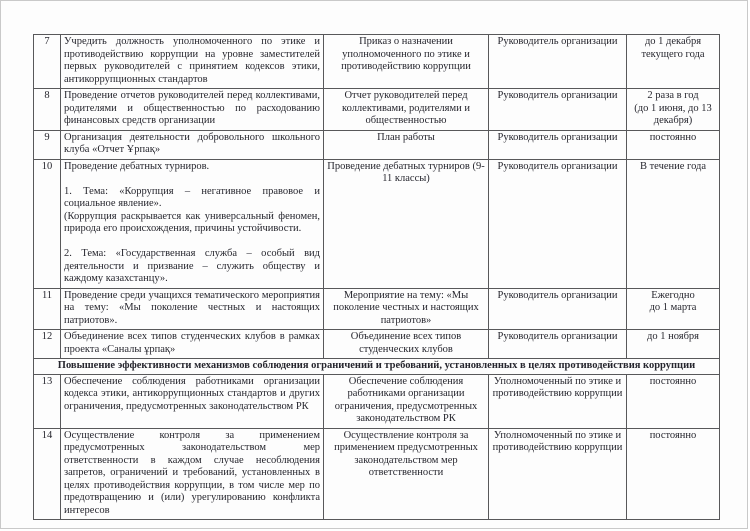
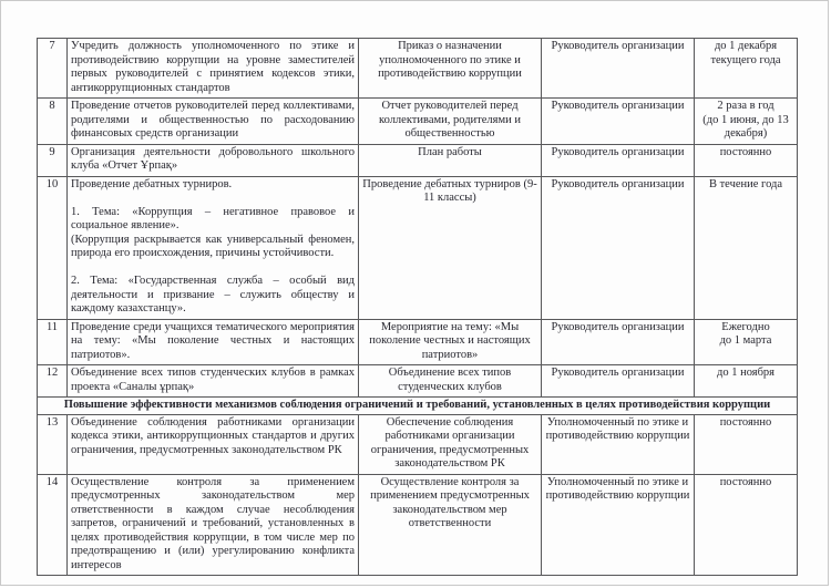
  7	Учредить должность уполномоченного по этике и противодействию коррупции на уровне заместителей первых руководителей с принятием кодексов этики, антикоррупционных стандартов	Приказ о назначении уполномоченного по этике и противодействию коррупции	Руководитель организации	до 1 декабря текущего года
  8	Проведение отчетов руководителей перед коллективами, родителями и общественностью по расходованию финансовых средств организации	Отчет руководителей перед коллективами, родителями и общественностью	Руководитель организации	2 раза в год (до 1 июня, до 13 декабря)
  9	Организация деятельности добровольного школьного клуба «Отчет Ұрпақ»	План работы	Руководитель организации	постоянно
  10	Проведение дебатных турниров. 1. Тема: «Коррупция – негативное правовое и социальное явление». (Коррупция раскрывается как универсальный феномен, природа его происхождения, причины устойчивости. 2. Тема: «Государственная служба – особый вид деятельности и призвание – служить обществу и каждому казахстанцу».	Проведение дебатных турниров (9-11 классы)	Руководитель организации	В течение года
  11	Проведение среди учащихся тематического мероприятия на тему: «Мы поколение честных и настоящих патриотов».	Мероприятие на тему: «Мы поколение честных и настоящих патриотов»	Руководитель организации	Ежегодно до 1 марта
  12	Объединение всех типов студенческих клубов в рамках проекта «Саналы ұрпақ»	Объединение всех типов студенческих клубов	Руководитель организации	до 1 ноября
  Повышение эффективности механизмов соблюдения ограничений и требований, установленных в целях противодействия коррупции
- 13	Обеспечение соблюдения работниками организации кодекса этики, антикоррупционных стандартов и других ограничения, предусмотренных законодательством РК	Обеспечение соблюдения работниками организации ограничения, предусмотренных законодательством РК	Уполномоченный по этике и противодействию коррупции	постоянно
+ 13	Объединение соблюдения работниками организации кодекса этики, антикоррупционных стандартов и других ограничения, предусмотренных законодательством РК	Обеспечение соблюдения работниками организации ограничения, предусмотренных законодательством РК	Уполномоченный по этике и противодействию коррупции	постоянно
  14	Осуществление контроля за применением предусмотренных законодательством мер ответственности в каждом случае несоблюдения запретов, ограничений и требований, установленных в целях противодействия коррупции, в том числе мер по предотвращению и (или) урегулированию конфликта интересов	Осуществление контроля за применением предусмотренных законодательством мер ответственности	Уполномоченный по этике и противодействию коррупции	постоянно
